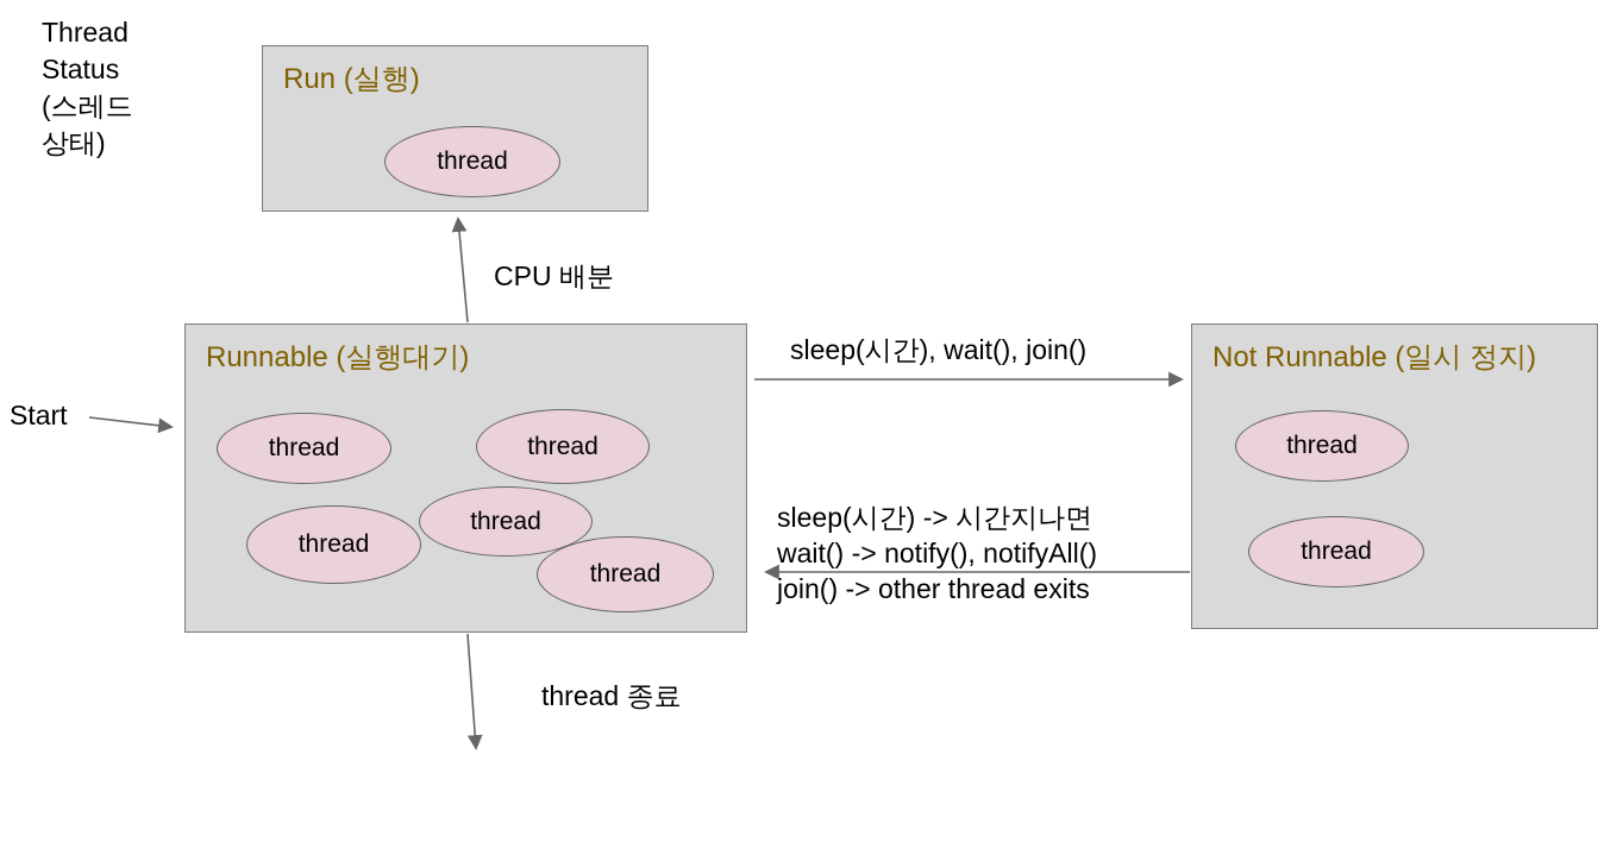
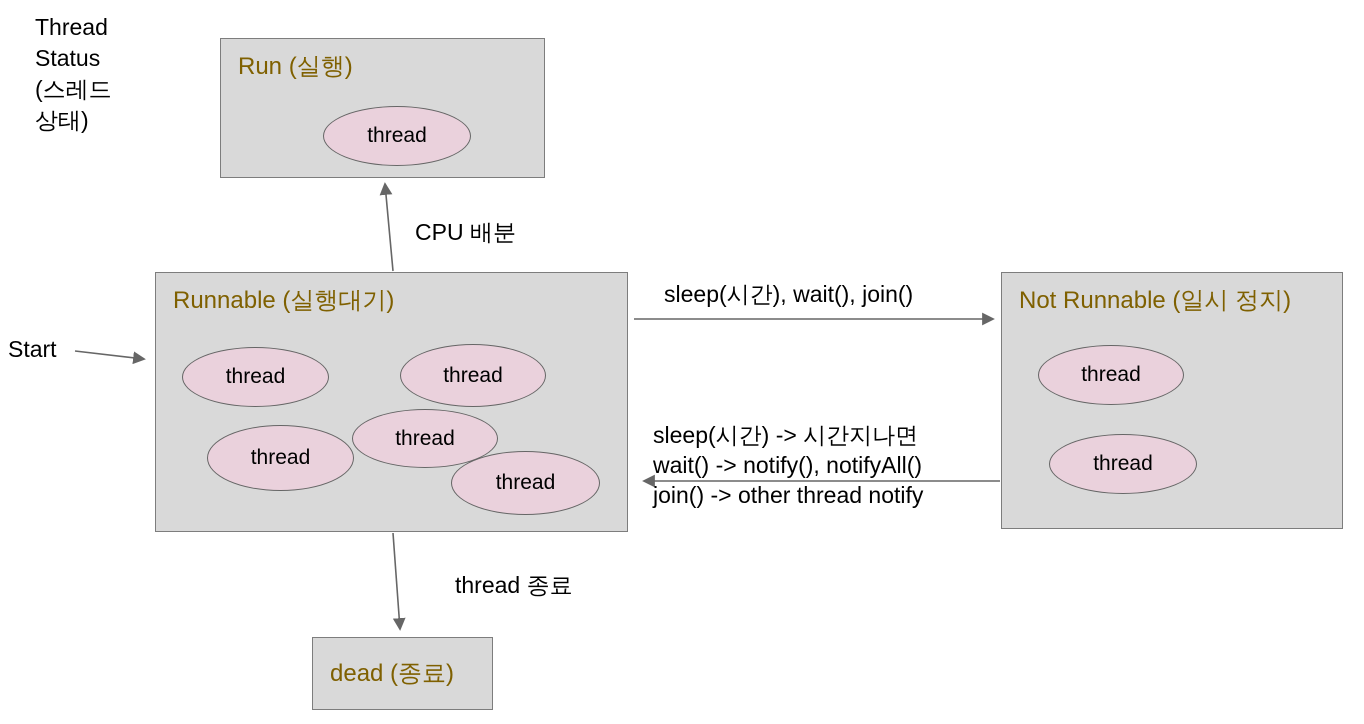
  Thread
  Status
  (스레드
  상태)
  Start
  Run (실행)
  thread
  Runnable (실행대기)
  thread
  thread
  thread
  thread
  thread
  Not Runnable (일시 정지)
  thread
  thread
+ dead (종료)
  CPU 배분
  sleep(시간), wait(), join()
  sleep(시간) -> 시간지나면
  wait() -> notify(), notifyAll()
- join() -> other thread exits
+ join() -> other thread notify
  thread 종료
